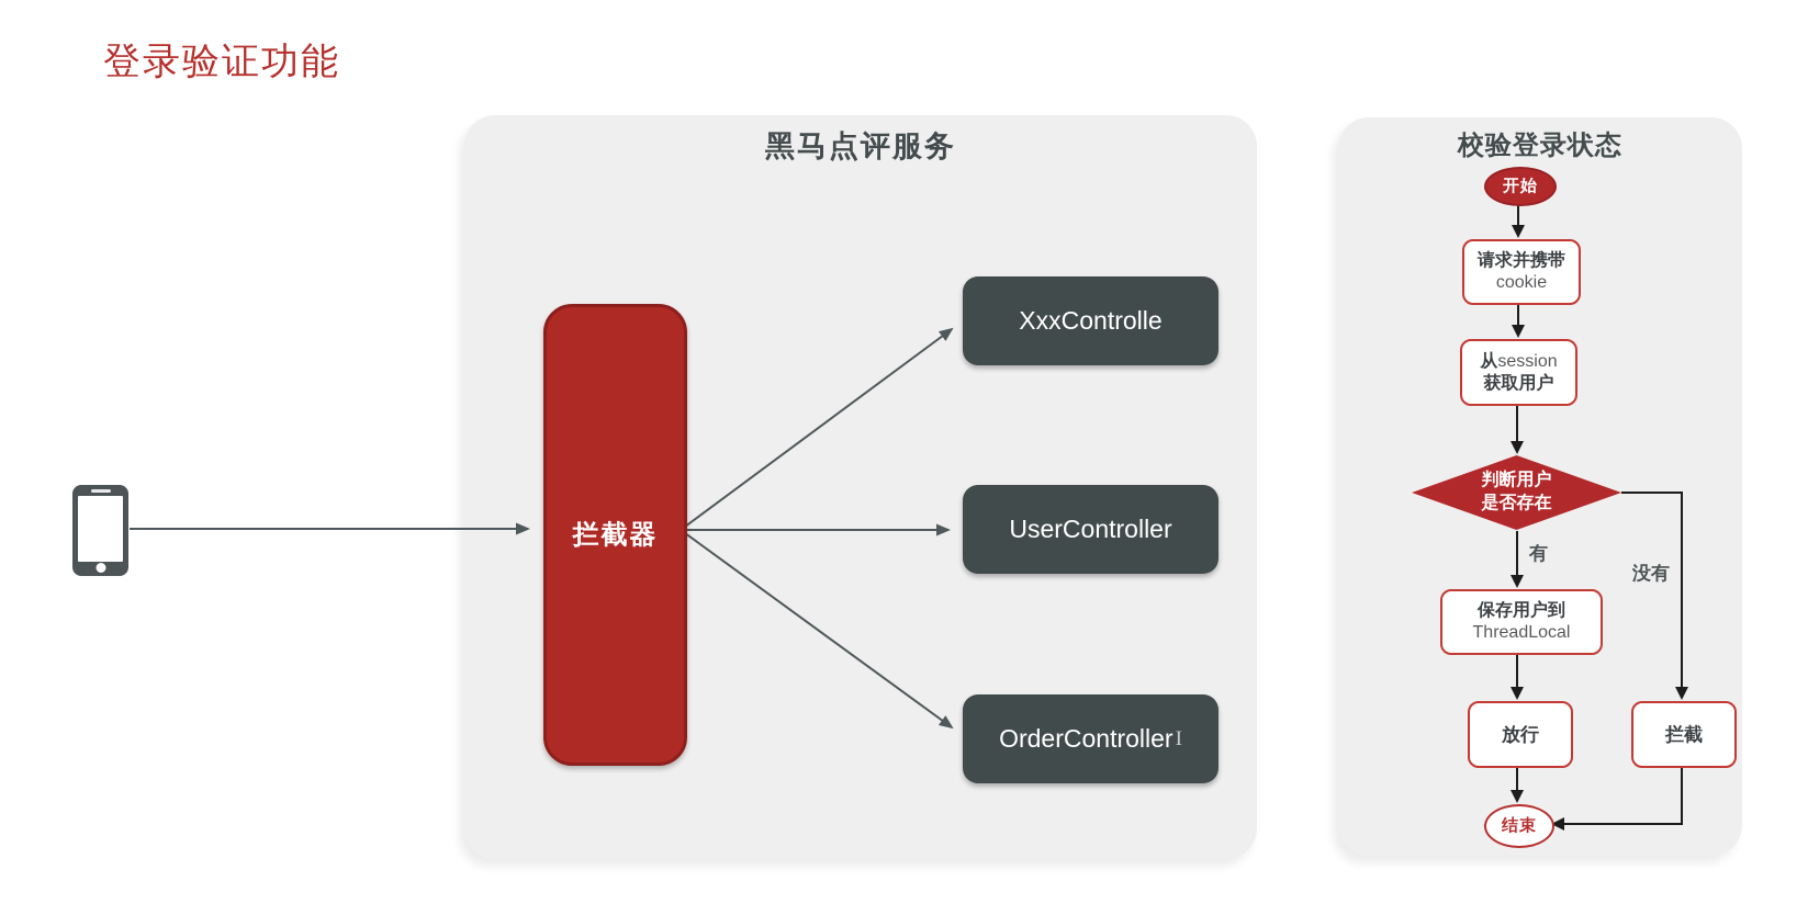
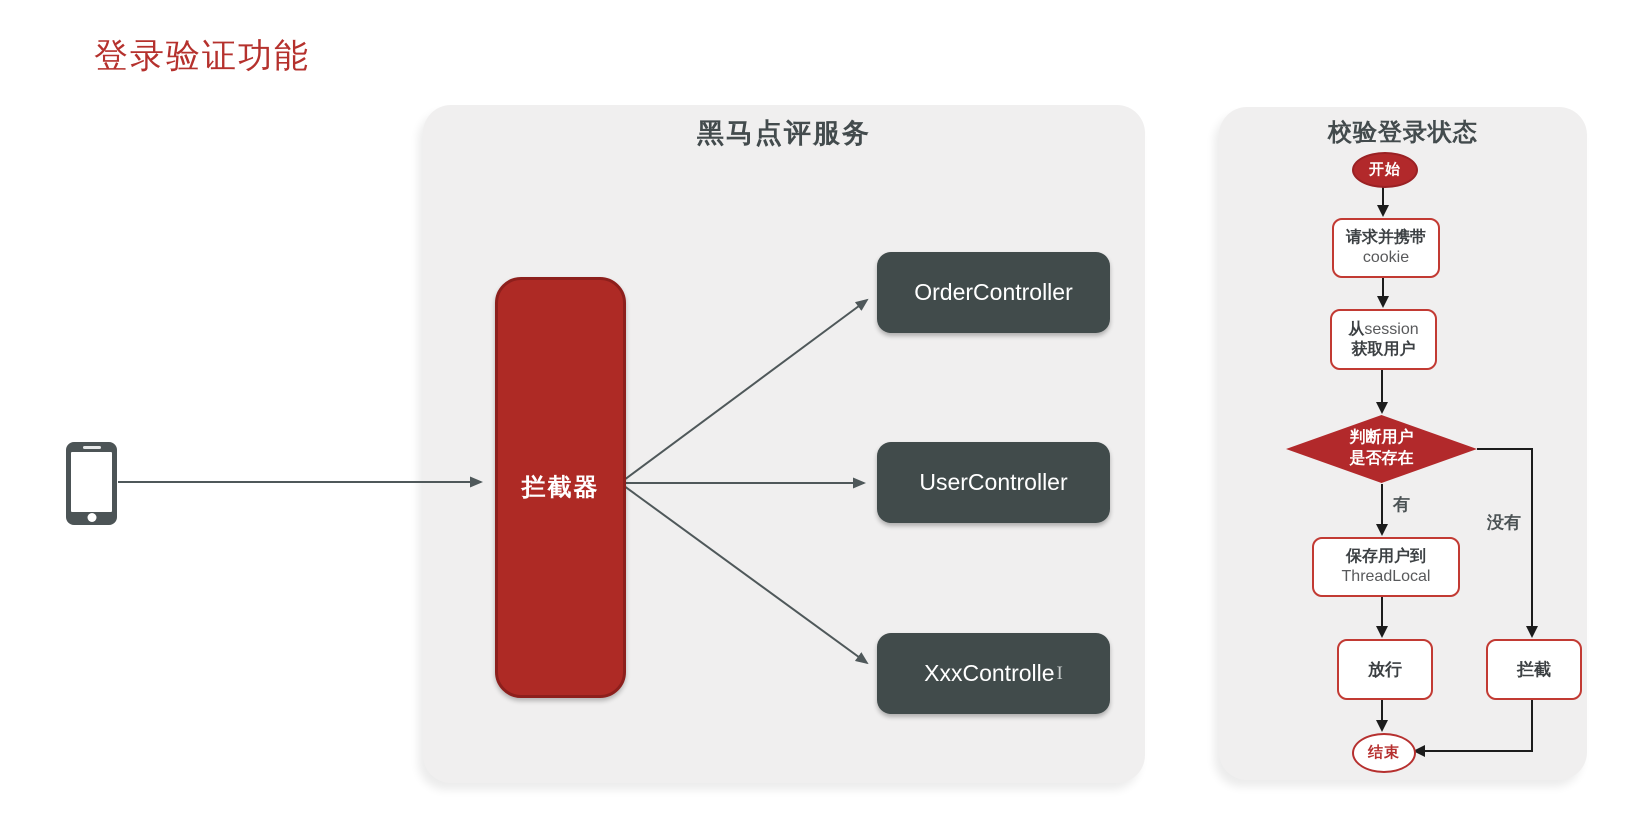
  登录验证功能
  黑马点评服务
  校验登录状态
  拦截器
- XxxControlle
+ OrderController
  UserController
- OrderController
+ XxxControlle
  I
  开始
  请求并携带
  cookie
  从session
  获取用户
  判断用户
  是否存在
  有
  没有
  保存用户到
  ThreadLocal
  放行
  拦截
  结束
